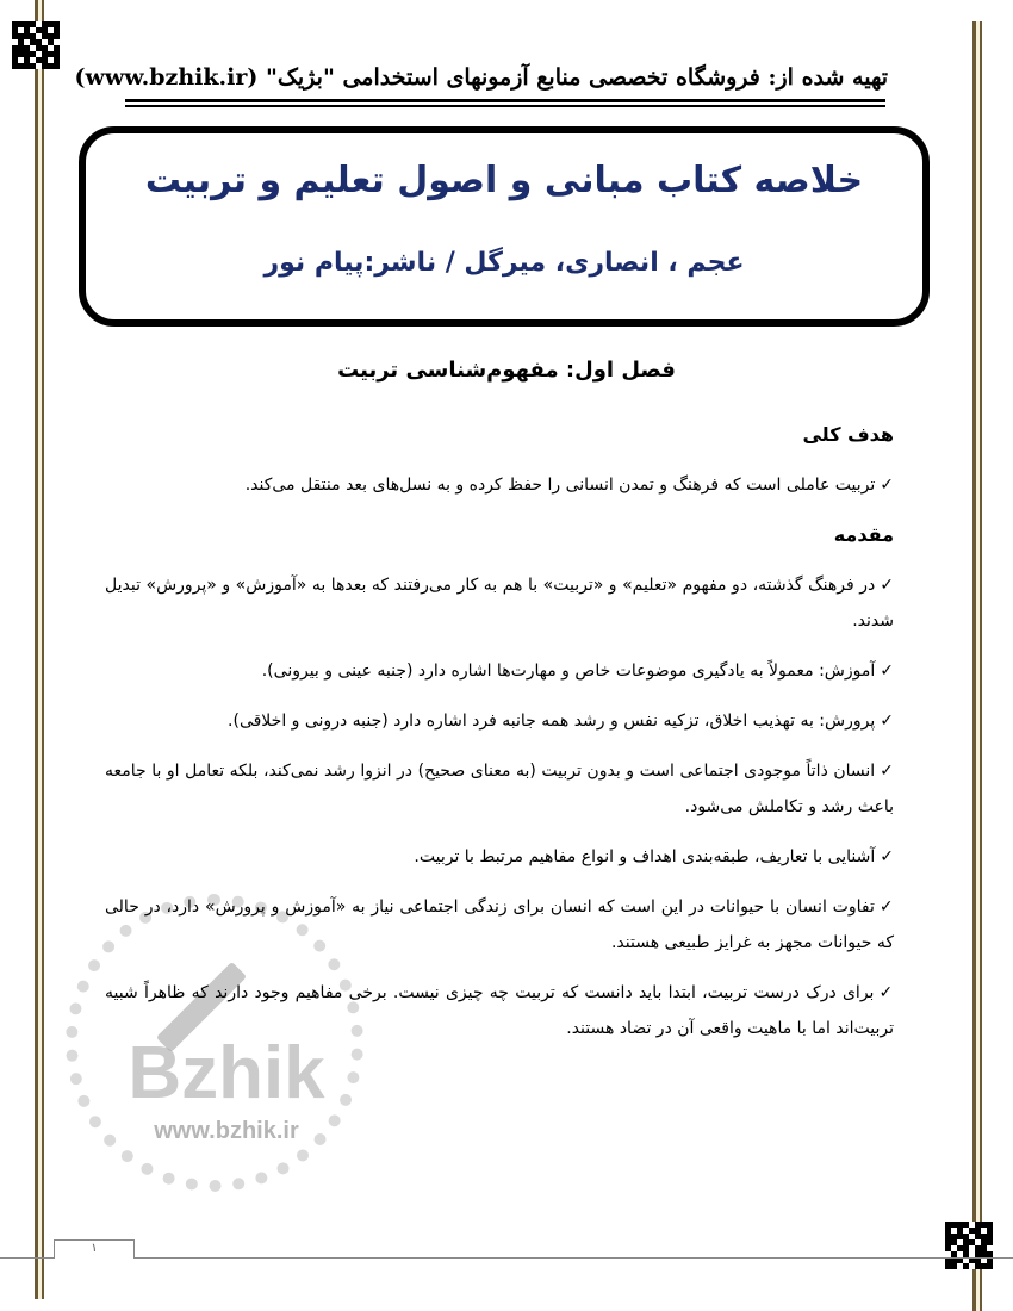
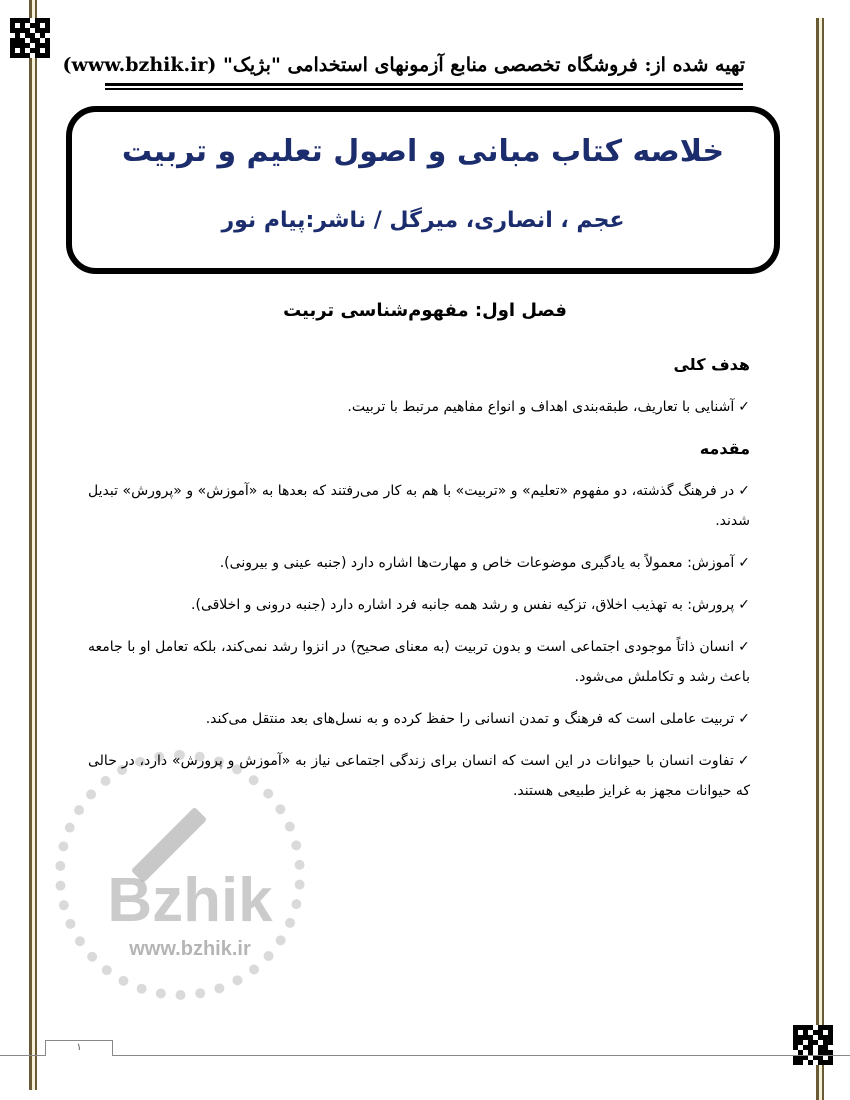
  تهیه شده از: فروشگاه تخصصی منابع آزمونهای استخدامی "بژیک" (www.bzhik.ir)
  خلاصه کتاب مبانی و اصول تعلیم و تربیت
  عجم ، انصاری، میرگل / ناشر:پیام نور
  فصل اول: مفهوم‌شناسی تربیت
  Bzhik
  www.bzhik.ir
  هدف کلی
- ✓تربیت عاملی است که فرهنگ و تمدن انسانی را حفظ کرده و به نسل‌های بعد منتقل می‌کند.
+ ✓آشنایی با تعاریف، طبقه‌بندی اهداف و انواع مفاهیم مرتبط با تربیت.
  مقدمه
  ✓در فرهنگ گذشته، دو مفهوم «تعلیم» و «تربیت» با هم به کار می‌رفتند که بعدها به «آموزش» و «پرورش» تبدیل شدند.
  ✓آموزش: معمولاً به یادگیری موضوعات خاص و مهارت‌ها اشاره دارد (جنبه عینی و بیرونی).
  ✓پرورش: به تهذیب اخلاق، تزکیه نفس و رشد همه جانبه فرد اشاره دارد (جنبه درونی و اخلاقی).
  ✓انسان ذاتاً موجودی اجتماعی است و بدون تربیت (به معنای صحیح) در انزوا رشد نمی‌کند، بلکه تعامل او با جامعه باعث رشد و تکاملش می‌شود.
- ✓آشنایی با تعاریف، طبقه‌بندی اهداف و انواع مفاهیم مرتبط با تربیت.
+ ✓تربیت عاملی است که فرهنگ و تمدن انسانی را حفظ کرده و به نسل‌های بعد منتقل می‌کند.
  ✓تفاوت انسان با حیوانات در این است که انسان برای زندگی اجتماعی نیاز به «آموزش و پرورش» دارد، در حالی که حیوانات مجهز به غرایز طبیعی هستند.
- ✓برای درک درست تربیت، ابتدا باید دانست که تربیت چه چیزی نیست. برخی مفاهیم وجود دارند که ظاهراً شبیه تربیت‌اند اما با ماهیت واقعی آن در تضاد هستند.
  ۱
